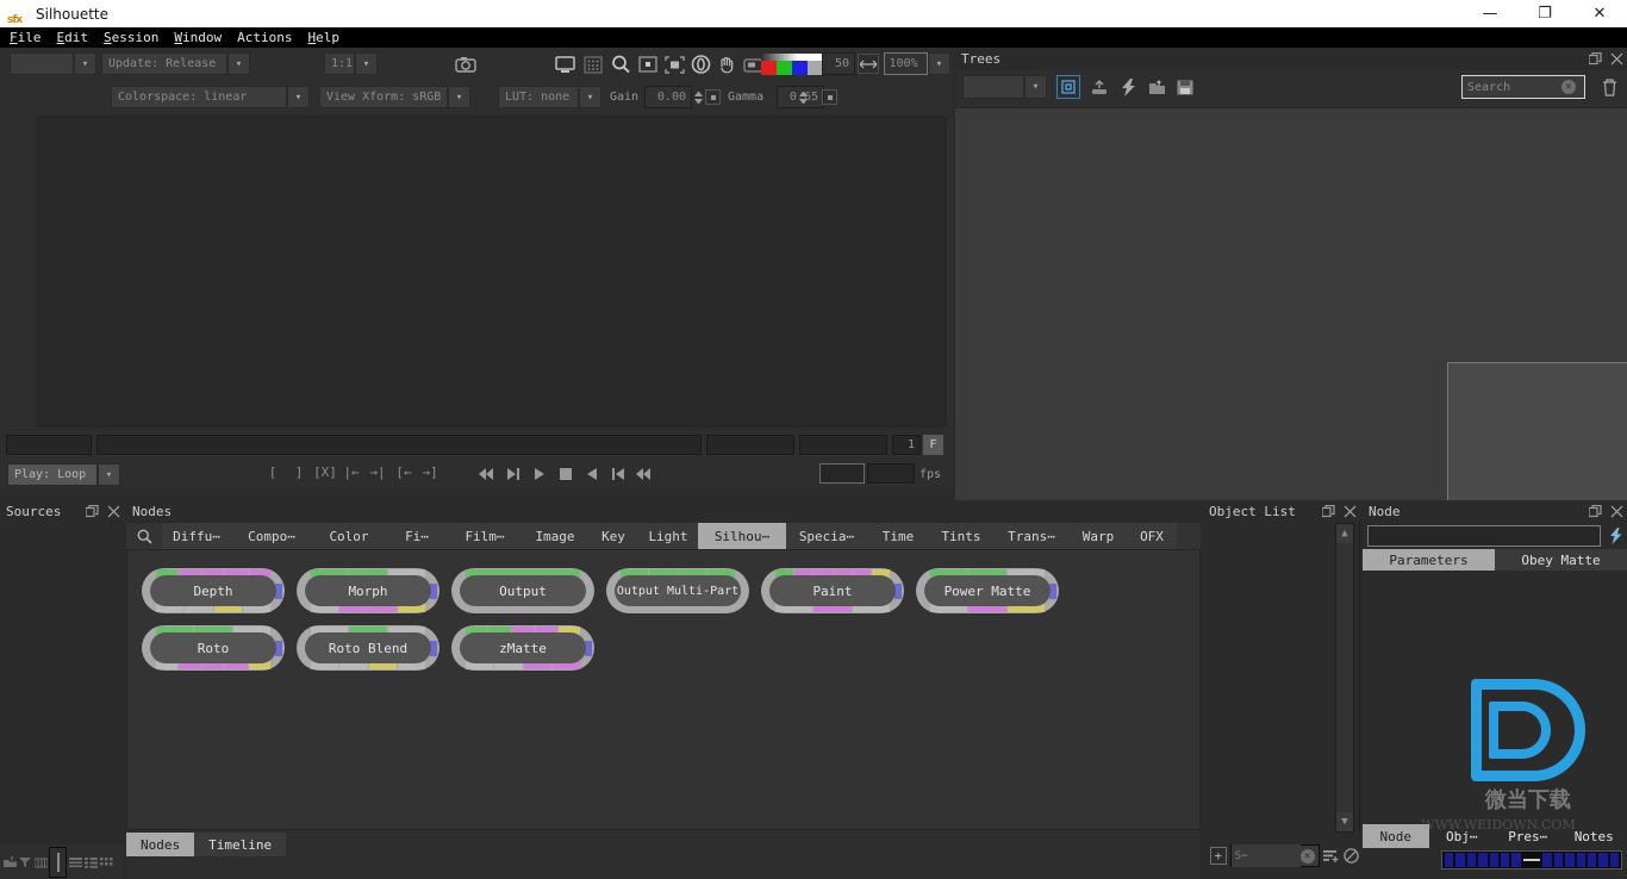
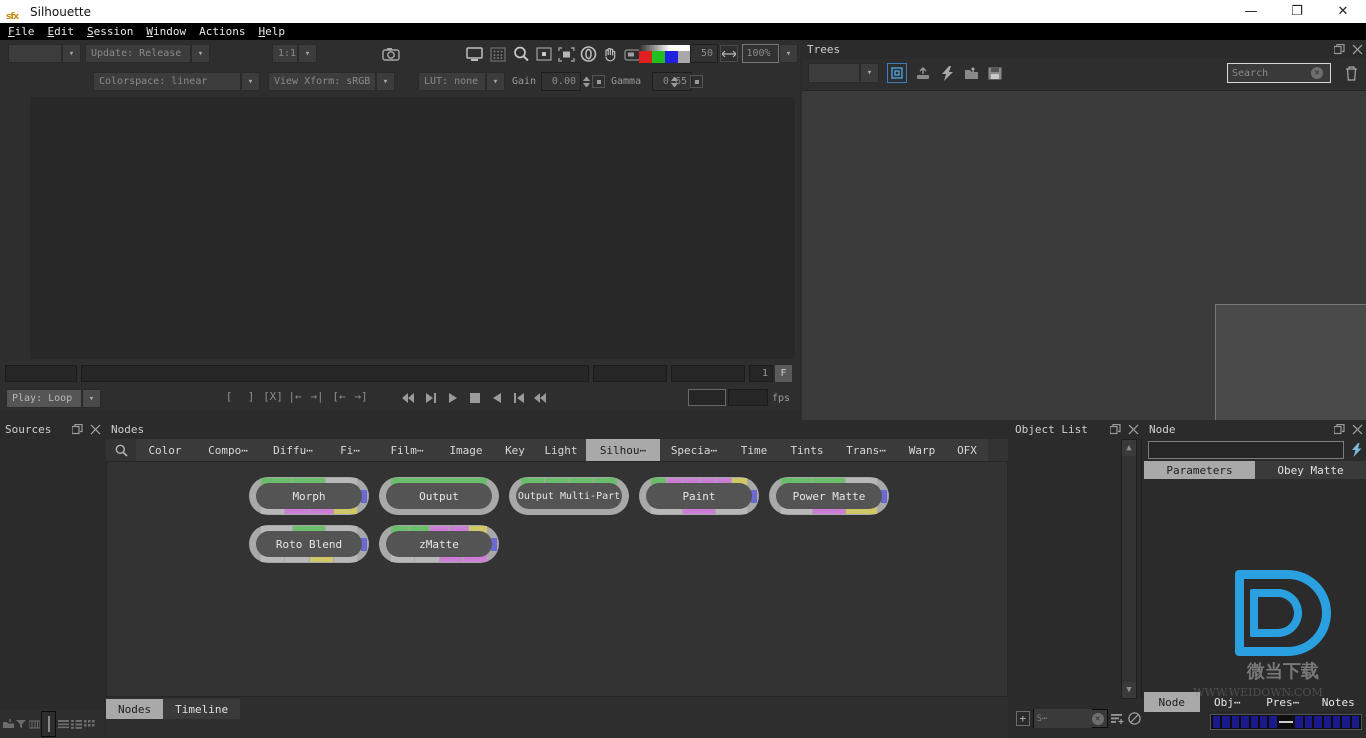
  sfx
  Silhouette
  —
  ❐
  ✕
  File
  Edit
  Session
  Window
  Actions
  Help
  ▾
  Update: Release
  ▾
  1:1
  ▾
  50
  100%
  ▾
  Colorspace: linear
  ▾
  View Xform: sRGB
  ▾
  LUT: none
  ▾
  Gain
  0.00
  Gamma
  0.65
  1
  F
  Play: Loop
  ▾
  [
  ]
  [X]
  |←
  →|
  [←
  →]
  fps
  Trees
  ▾
  Search
  ✕
  Sources
  Nodes
- Diffu⋯
+ Color
  Compo⋯
- Color
+ Diffu⋯
  Fi⋯
  Film⋯
  Image
  Key
  Light
  Silhou⋯
  Specia⋯
  Time
  Tints
  Trans⋯
  Warp
  OFX
- Depth
  Morph
  Output
  Output Multi-Part
  Paint
  Power Matte
- Roto
  Roto Blend
  zMatte
  Nodes
  Timeline
  Object List
  ▲
  ▼
  +
  S⋯
  ✕
  Node
  Parameters
  Obey Matte
  Node
  Obj⋯
  Pres⋯
  Notes
  微当下载
  WWW.WEIDOWN.COM
